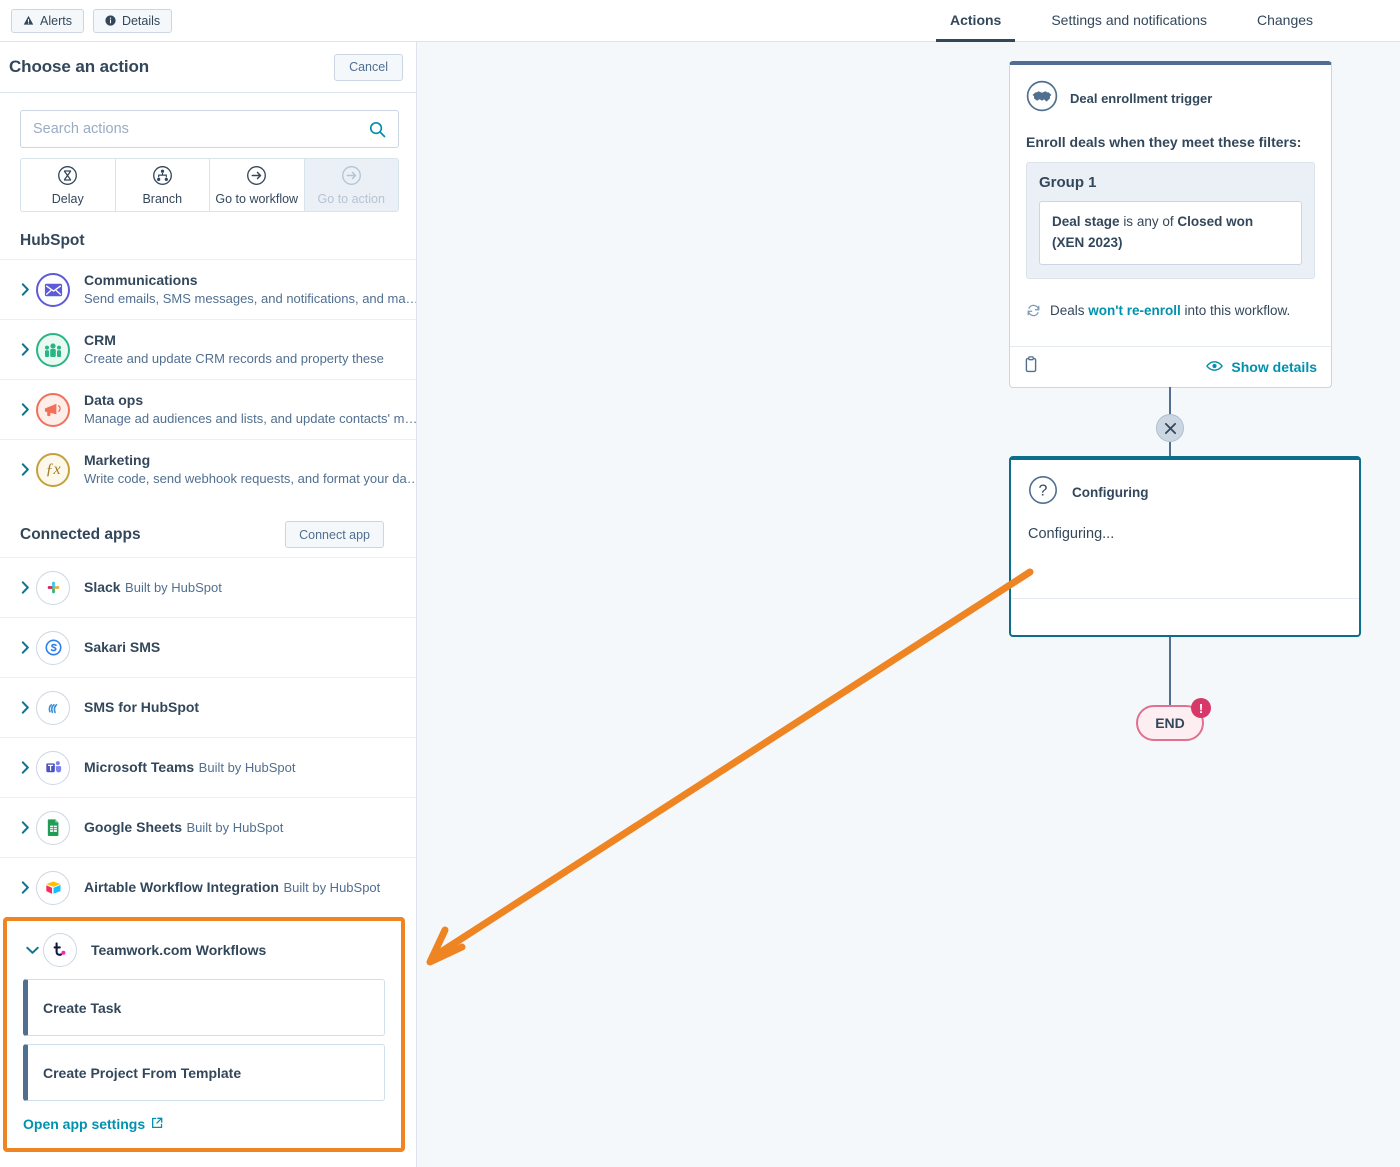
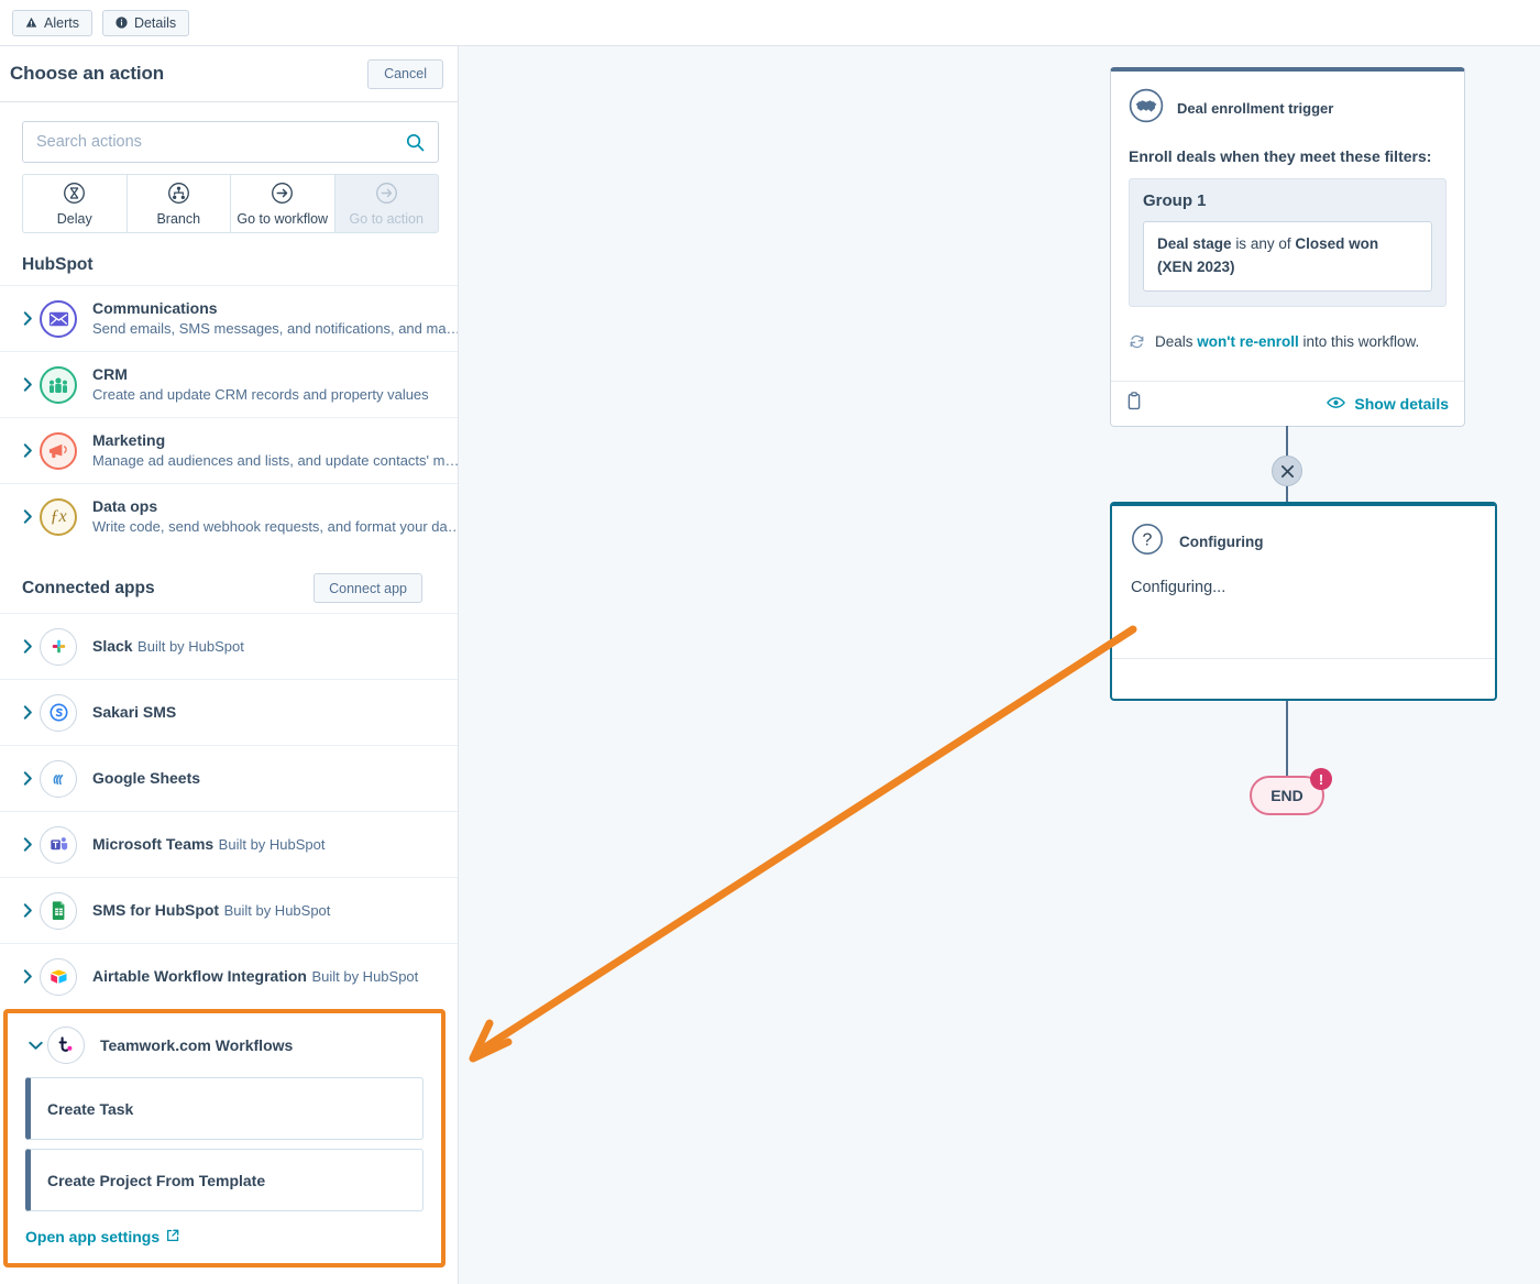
  Alerts
  Details
- Actions
- Settings and notifications
- Changes
  Choose an action
  Cancel
  Search actions
  Delay
  Branch
  Go to workflow
  Go to action
  HubSpot
  Communications Send emails, SMS messages, and notifications, and ma…
- CRM Create and update CRM records and property these
+ CRM Create and update CRM records and property values
- Data ops Manage ad audiences and lists, and update contacts' m…
+ Marketing Manage ad audiences and lists, and update contacts' m…
  ƒx
- Marketing Write code, send webhook requests, and format your da…
+ Data ops Write code, send webhook requests, and format your da…
  Connected apps
  Connect app
  Slack Built by HubSpot
  Sakari SMS
- SMS for HubSpot
+ Google Sheets
  Microsoft Teams Built by HubSpot
- Google Sheets Built by HubSpot
+ SMS for HubSpot Built by HubSpot
  Airtable Workflow Integration Built by HubSpot
  Teamwork.com Workflows
  Create Task
  Create Project From Template
  Open app settings
  Deal enrollment trigger
  Enroll deals when they meet these filters:
  Group 1
  Deal stage is any of Closed won (XEN 2023)
  Deals won't re-enroll into this workflow.
  Show details
  ?
  Configuring
  Configuring...
  END
  !
